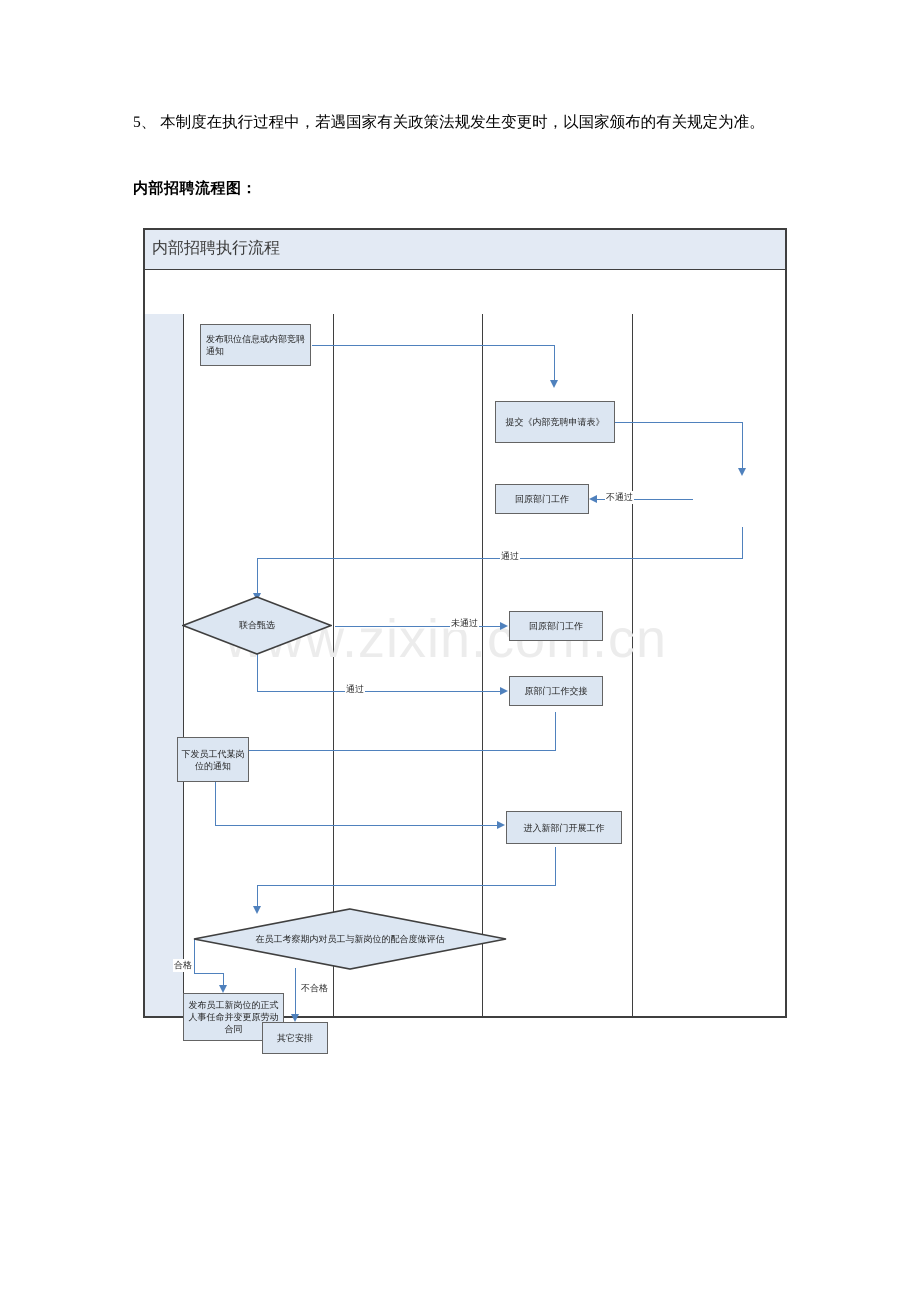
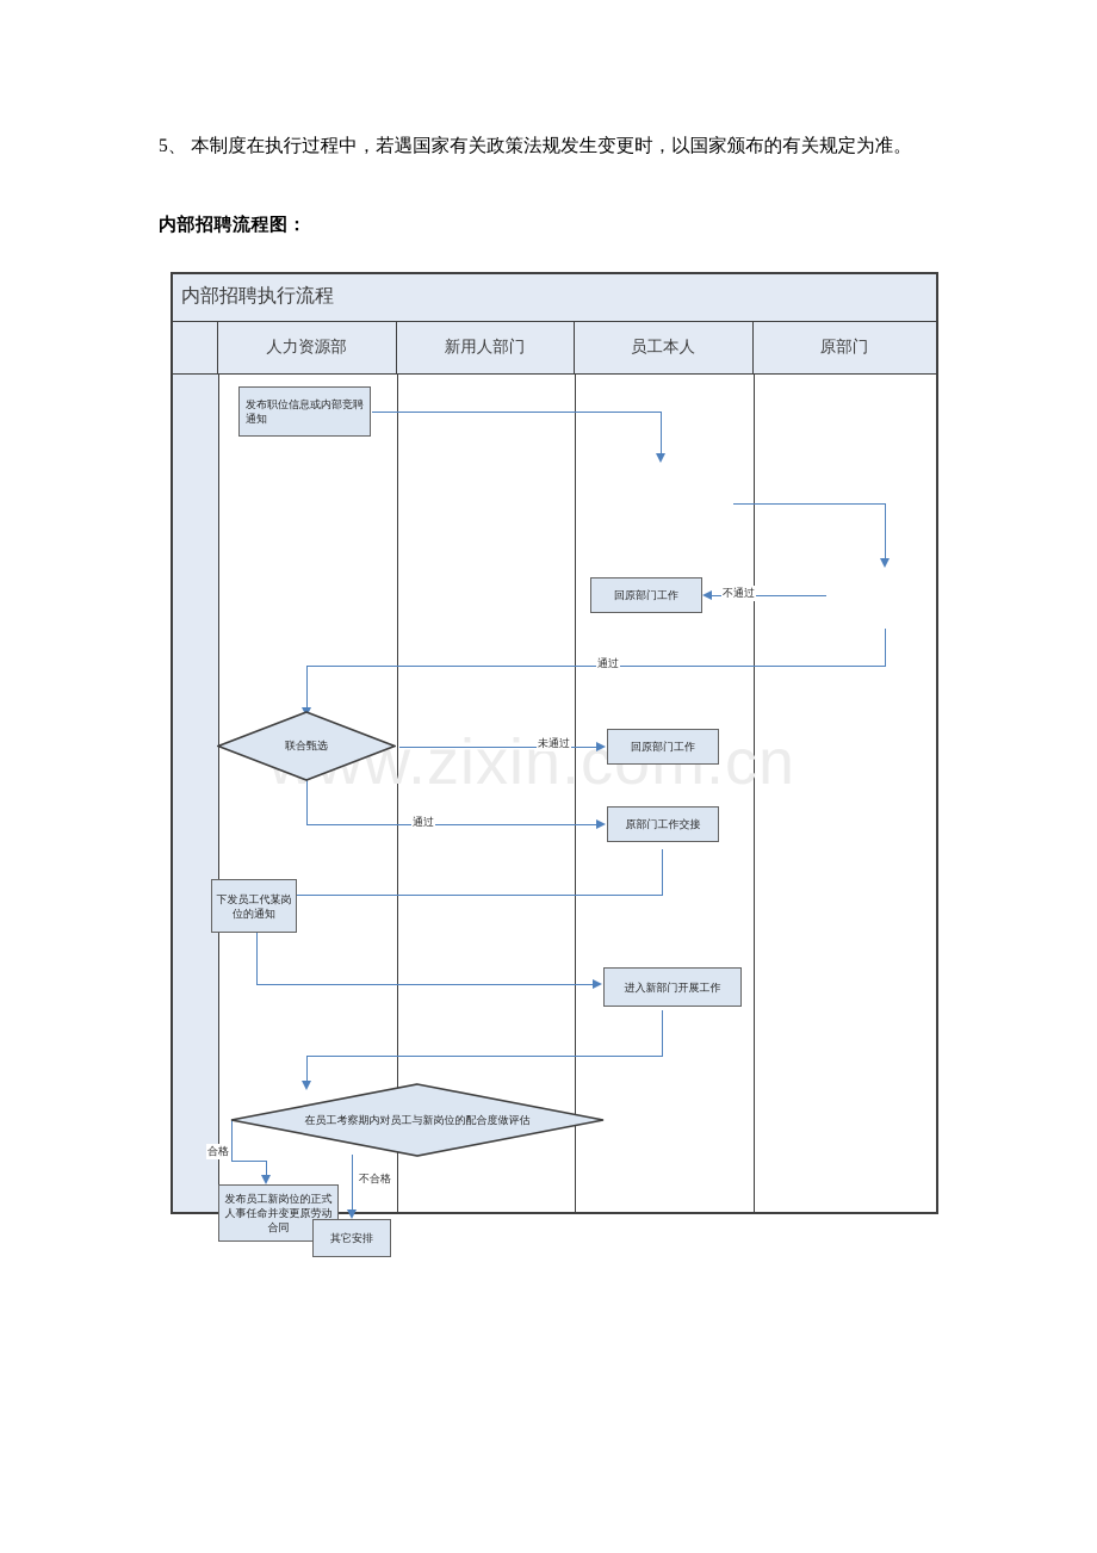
  5、 本制度在执行过程中，若遇国家有关政策法规发生变更时，以国家颁布的有关规定为准。
  内部招聘流程图：
  内部招聘执行流程
+ 人力资源部
+ 新用人部门
+ 员工本人
+ 原部门
  发布职位信息或内部竞聘通知
- 提交《内部竞聘申请表》
  回原部门工作
  联合甄选
  回原部门工作
  原部门工作交接
  下发员工代某岗位的通知
  进入新部门开展工作
  在员工考察期内对员工与新岗位的配合度做评估
  发布员工新岗位的正式人事任命并变更原劳动合同
  其它安排
  不通过
  通过
  未通过
  通过
  合格
  不合格
